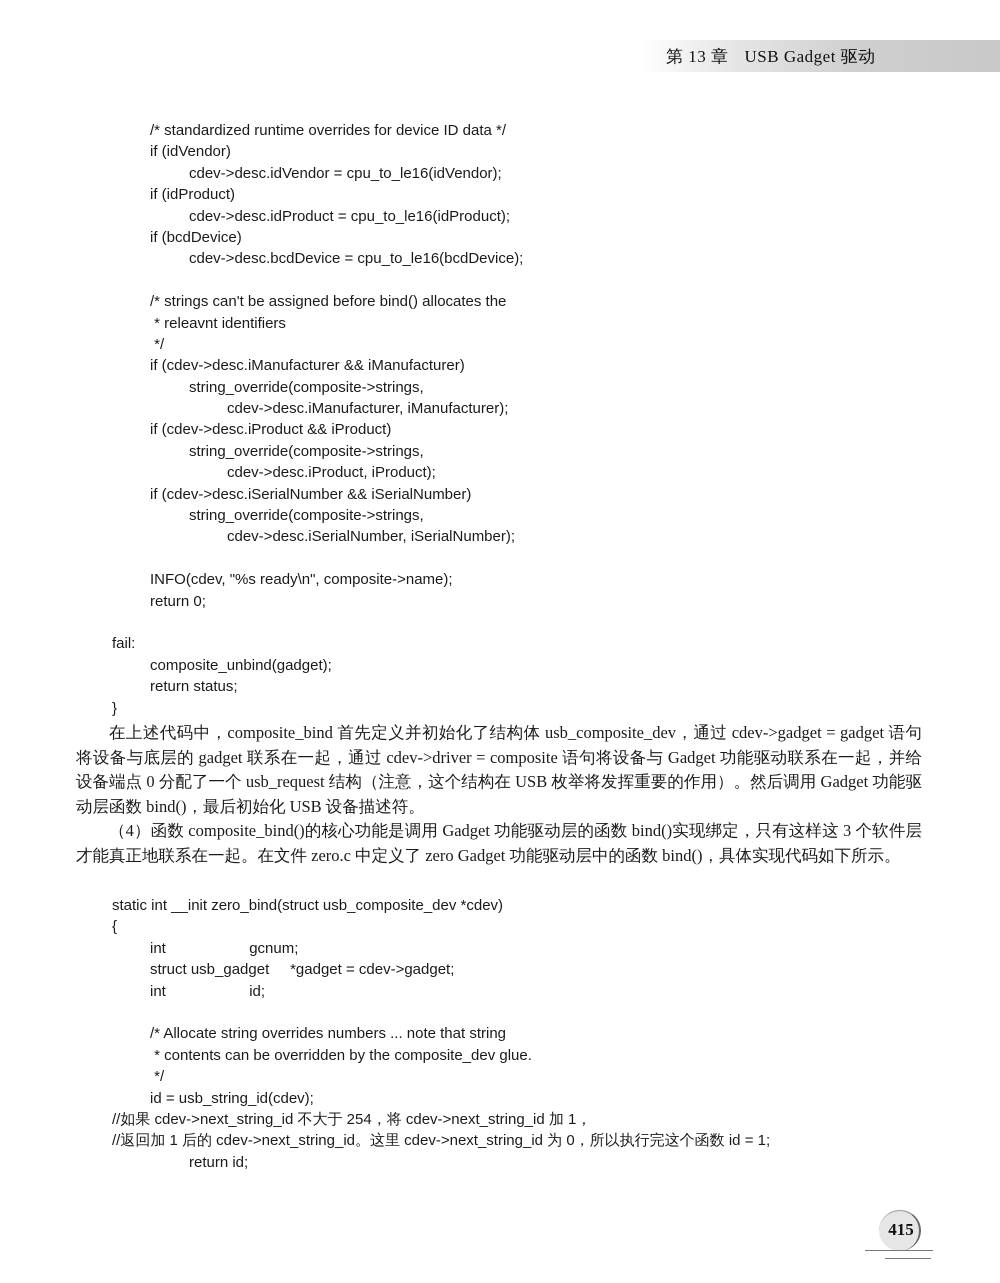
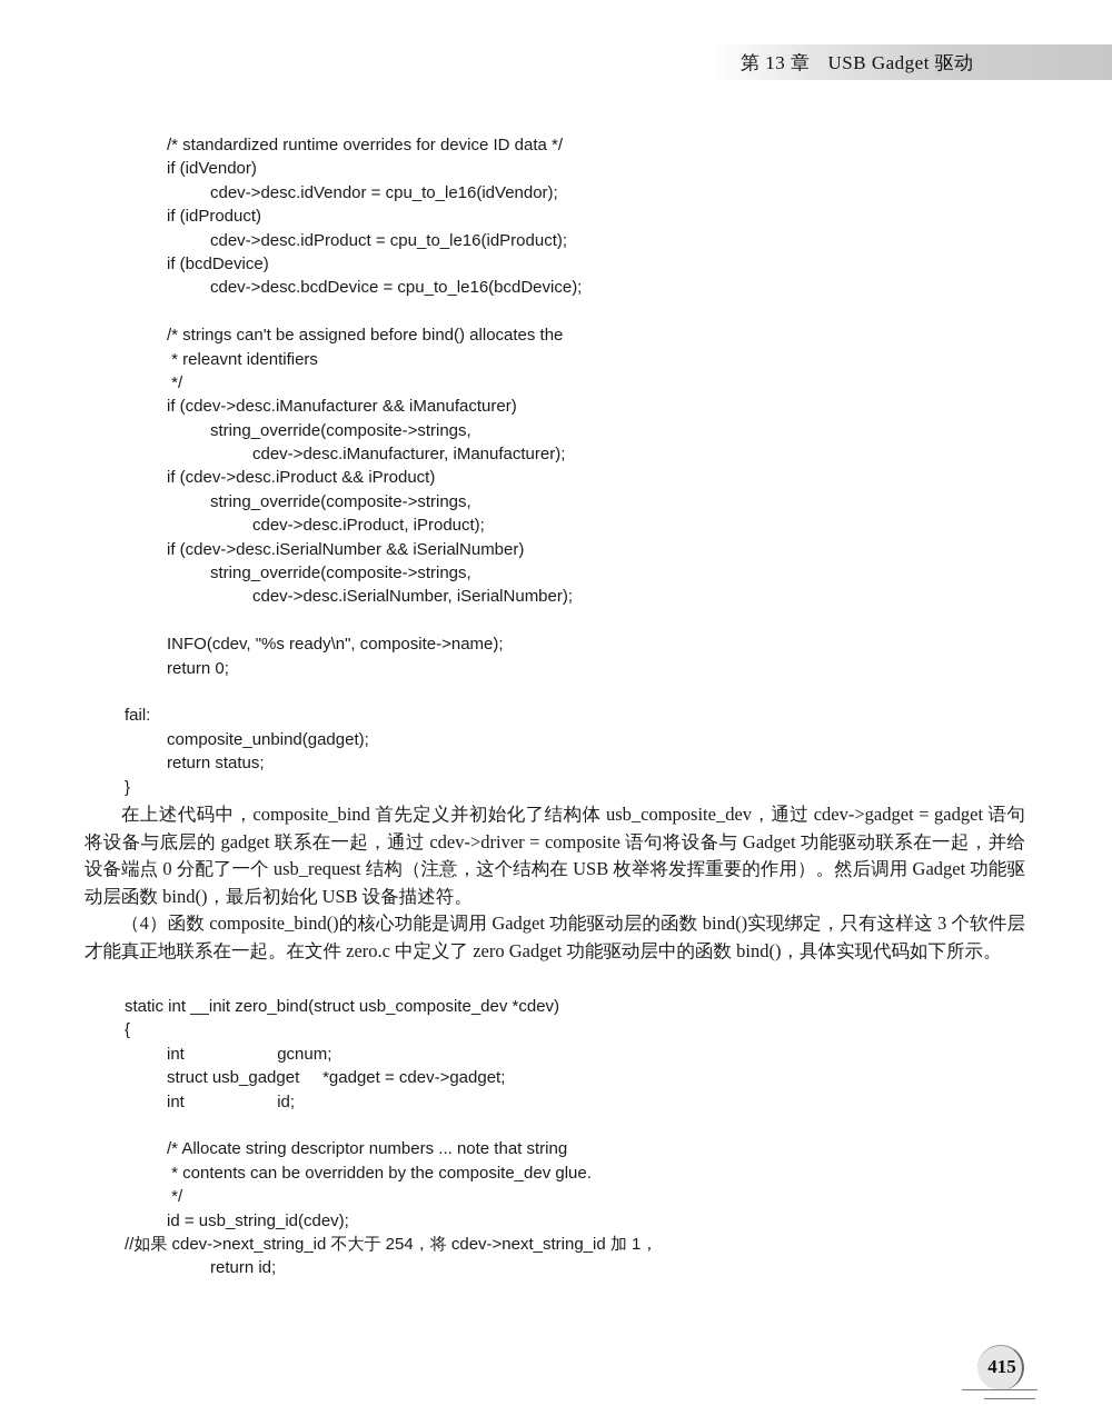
  第 13 章 USB Gadget 驱动
  /* standardized runtime overrides for device ID data */
  if (idVendor)
  cdev->desc.idVendor = cpu_to_le16(idVendor);
  if (idProduct)
  cdev->desc.idProduct = cpu_to_le16(idProduct);
  if (bcdDevice)
  cdev->desc.bcdDevice = cpu_to_le16(bcdDevice);
  /* strings can't be assigned before bind() allocates the
  * releavnt identifiers
  */
  if (cdev->desc.iManufacturer && iManufacturer)
  string_override(composite->strings,
  cdev->desc.iManufacturer, iManufacturer);
  if (cdev->desc.iProduct && iProduct)
  string_override(composite->strings,
  cdev->desc.iProduct, iProduct);
  if (cdev->desc.iSerialNumber && iSerialNumber)
  string_override(composite->strings,
  cdev->desc.iSerialNumber, iSerialNumber);
  INFO(cdev, "%s ready\n", composite->name);
  return 0;
  fail:
  composite_unbind(gadget);
  return status;
  }
  在上述代码中，composite_bind 首先定义并初始化了结构体 usb_composite_dev，通过 cdev->gadget = gadget 语句将设备与底层的 gadget 联系在一起，通过 cdev->driver = composite 语句将设备与 Gadget 功能驱动联系在一起，并给设备端点 0 分配了一个 usb_request 结构（注意，这个结构在 USB 枚举将发挥重要的作用）。然后调用 Gadget 功能驱动层函数 bind()，最后初始化 USB 设备描述符。
  （4）函数 composite_bind()的核心功能是调用 Gadget 功能驱动层的函数 bind()实现绑定，只有这样这 3 个软件层才能真正地联系在一起。在文件 zero.c 中定义了 zero Gadget 功能驱动层中的函数 bind()，具体实现代码如下所示。
  static int __init zero_bind(struct usb_composite_dev *cdev)
  {
  int gcnum;
  struct usb_gadget *gadget = cdev->gadget;
  int id;
- /* Allocate string overrides numbers ... note that string
+ /* Allocate string descriptor numbers ... note that string
  * contents can be overridden by the composite_dev glue.
  */
  id = usb_string_id(cdev);
  //如果 cdev->next_string_id 不大于 254，将 cdev->next_string_id 加 1，
- //返回加 1 后的 cdev->next_string_id。这里 cdev->next_string_id 为 0，所以执行完这个函数 id = 1;
  return id;
  415
